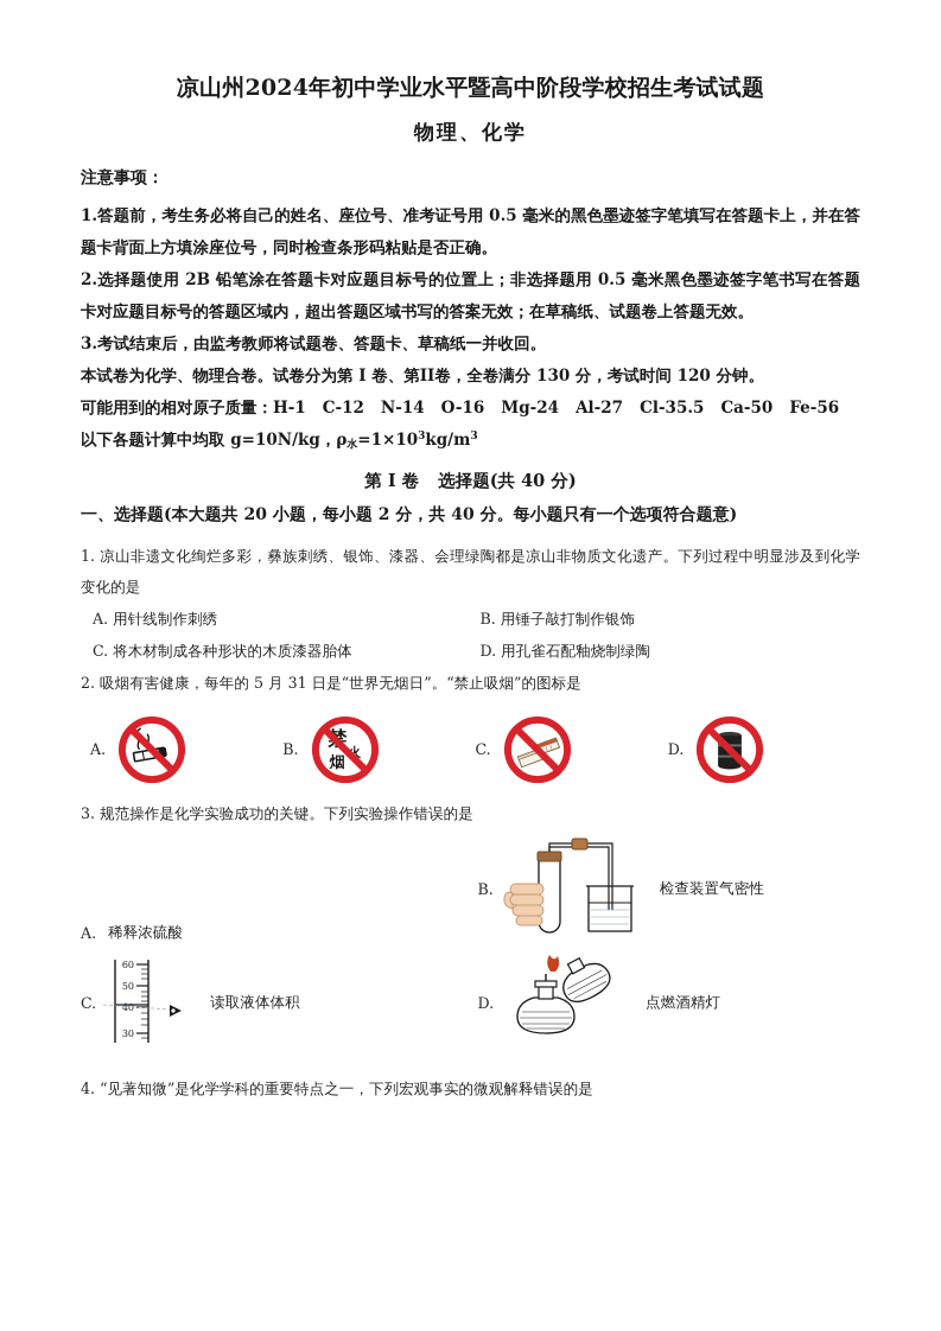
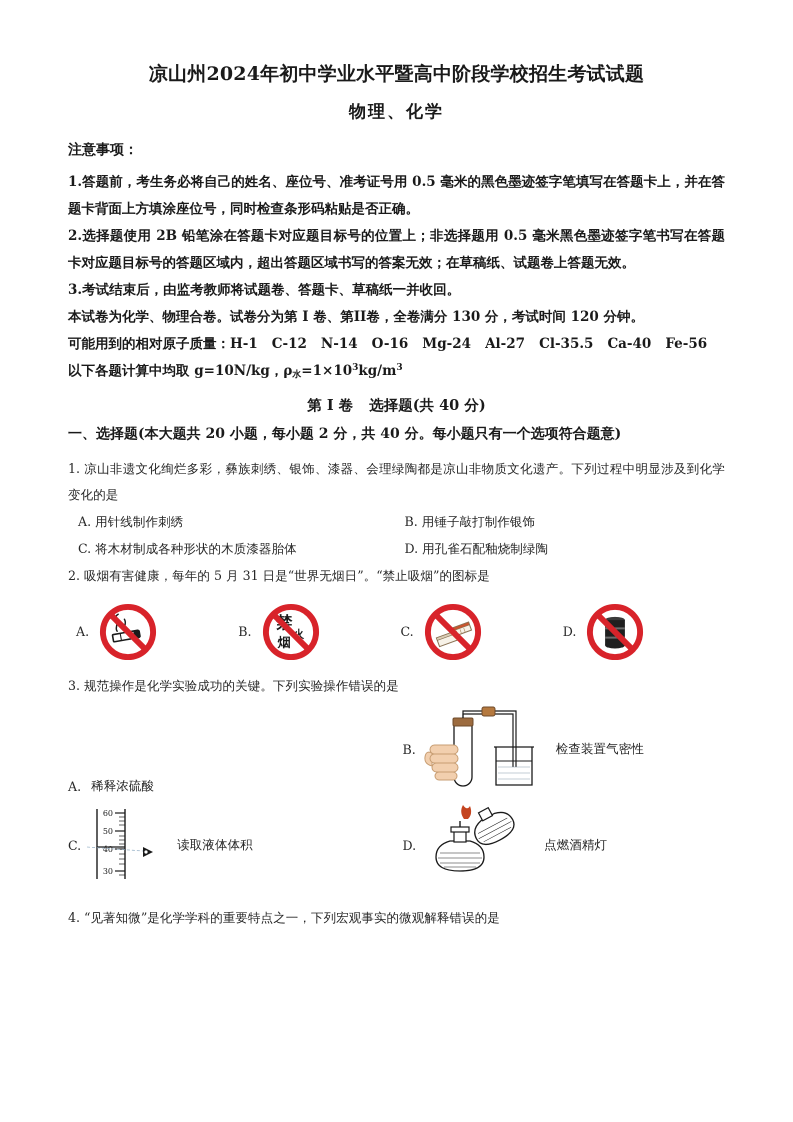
  凉山州2024年初中学业水平暨高中阶段学校招生考试试题
  物理、化学
  注意事项：
  1.答题前，考生务必将自己的姓名、座位号、准考证号用 0.5 毫米的黑色墨迹签字笔填写在答题卡上，并在答题卡背面上方填涂座位号，同时检查条形码粘贴是否正确。
  2.选择题使用 2B 铅笔涂在答题卡对应题目标号的位置上；非选择题用 0.5 毫米黑色墨迹签字笔书写在答题卡对应题目标号的答题区域内，超出答题区域书写的答案无效；在草稿纸、试题卷上答题无效。
  3.考试结束后，由监考教师将试题卷、答题卡、草稿纸一并收回。
  本试卷为化学、物理合卷。试卷分为第 I 卷、第II卷，全卷满分 130 分，考试时间 120 分钟。
- 可能用到的相对原子质量：H-1 C-12 N-14 O-16 Mg-24 Al-27 Cl-35.5 Ca-50 Fe-56
+ 可能用到的相对原子质量：H-1 C-12 N-14 O-16 Mg-24 Al-27 Cl-35.5 Ca-40 Fe-56
  以下各题计算中均取 g=10N/kg，ρ水=1×103kg/m3
  第 I 卷 选择题(共 40 分)
  一、选择题(本大题共 20 小题，每小题 2 分，共 40 分。每小题只有一个选项符合题意)
  1. 凉山非遗文化绚烂多彩，彝族刺绣、银饰、漆器、会理绿陶都是凉山非物质文化遗产。下列过程中明显涉及到化学变化的是
  A. 用针线制作刺绣
  B. 用锤子敲打制作银饰
  C. 将木材制成各种形状的木质漆器胎体
  D. 用孔雀石配釉烧制绿陶
  2. 吸烟有害健康，每年的 5 月 31 日是“世界无烟日”。“禁止吸烟”的图标是
  A.
  B.
  火
  烟
  C.
  D.
  3. 规范操作是化学实验成功的关键。下列实验操作错误的是
  A.
  稀释浓硫酸
  B.
  检查装置气密性
  C.
  60
  50
  40
  30
  读取液体体积
  D.
  点燃酒精灯
  4. “见著知微”是化学学科的重要特点之一，下列宏观事实的微观解释错误的是
